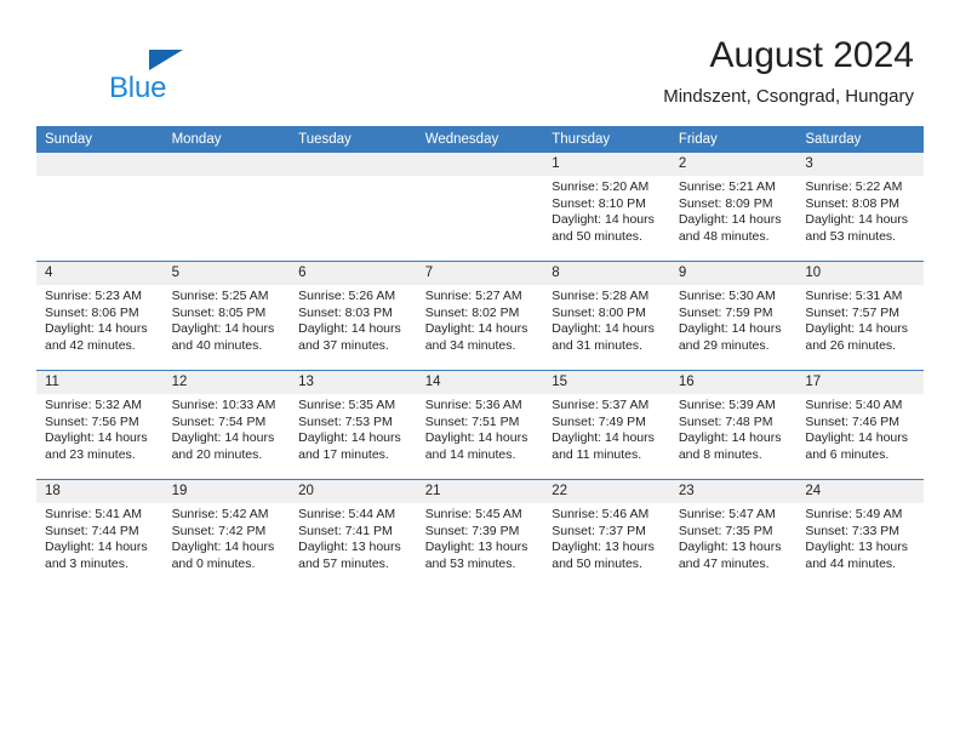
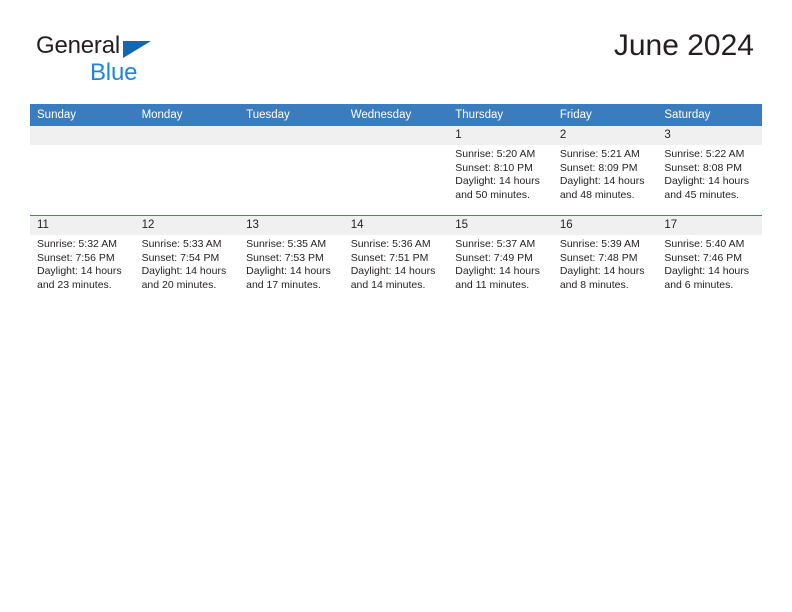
+ General
  Blue
- August 2024
+ June 2024
- Mindszent, Csongrad, Hungary
  Sunday	Monday	Tuesday	Wednesday	Thursday	Friday	Saturday
- 				1Sunrise: 5:20 AMSunset: 8:10 PMDaylight: 14 hoursand 50 minutes.	2Sunrise: 5:21 AMSunset: 8:09 PMDaylight: 14 hoursand 48 minutes.	3Sunrise: 5:22 AMSunset: 8:08 PMDaylight: 14 hoursand 53 minutes.
+ 				1Sunrise: 5:20 AMSunset: 8:10 PMDaylight: 14 hoursand 50 minutes.	2Sunrise: 5:21 AMSunset: 8:09 PMDaylight: 14 hoursand 48 minutes.	3Sunrise: 5:22 AMSunset: 8:08 PMDaylight: 14 hoursand 45 minutes.
- 4Sunrise: 5:23 AMSunset: 8:06 PMDaylight: 14 hoursand 42 minutes.	5Sunrise: 5:25 AMSunset: 8:05 PMDaylight: 14 hoursand 40 minutes.	6Sunrise: 5:26 AMSunset: 8:03 PMDaylight: 14 hoursand 37 minutes.	7Sunrise: 5:27 AMSunset: 8:02 PMDaylight: 14 hoursand 34 minutes.	8Sunrise: 5:28 AMSunset: 8:00 PMDaylight: 14 hoursand 31 minutes.	9Sunrise: 5:30 AMSunset: 7:59 PMDaylight: 14 hoursand 29 minutes.	10Sunrise: 5:31 AMSunset: 7:57 PMDaylight: 14 hoursand 26 minutes.
- 11Sunrise: 5:32 AMSunset: 7:56 PMDaylight: 14 hoursand 23 minutes.	12Sunrise: 10:33 AMSunset: 7:54 PMDaylight: 14 hoursand 20 minutes.	13Sunrise: 5:35 AMSunset: 7:53 PMDaylight: 14 hoursand 17 minutes.	14Sunrise: 5:36 AMSunset: 7:51 PMDaylight: 14 hoursand 14 minutes.	15Sunrise: 5:37 AMSunset: 7:49 PMDaylight: 14 hoursand 11 minutes.	16Sunrise: 5:39 AMSunset: 7:48 PMDaylight: 14 hoursand 8 minutes.	17Sunrise: 5:40 AMSunset: 7:46 PMDaylight: 14 hoursand 6 minutes.
+ 11Sunrise: 5:32 AMSunset: 7:56 PMDaylight: 14 hoursand 23 minutes.	12Sunrise: 5:33 AMSunset: 7:54 PMDaylight: 14 hoursand 20 minutes.	13Sunrise: 5:35 AMSunset: 7:53 PMDaylight: 14 hoursand 17 minutes.	14Sunrise: 5:36 AMSunset: 7:51 PMDaylight: 14 hoursand 14 minutes.	15Sunrise: 5:37 AMSunset: 7:49 PMDaylight: 14 hoursand 11 minutes.	16Sunrise: 5:39 AMSunset: 7:48 PMDaylight: 14 hoursand 8 minutes.	17Sunrise: 5:40 AMSunset: 7:46 PMDaylight: 14 hoursand 6 minutes.
- 18Sunrise: 5:41 AMSunset: 7:44 PMDaylight: 14 hoursand 3 minutes.	19Sunrise: 5:42 AMSunset: 7:42 PMDaylight: 14 hoursand 0 minutes.	20Sunrise: 5:44 AMSunset: 7:41 PMDaylight: 13 hoursand 57 minutes.	21Sunrise: 5:45 AMSunset: 7:39 PMDaylight: 13 hoursand 53 minutes.	22Sunrise: 5:46 AMSunset: 7:37 PMDaylight: 13 hoursand 50 minutes.	23Sunrise: 5:47 AMSunset: 7:35 PMDaylight: 13 hoursand 47 minutes.	24Sunrise: 5:49 AMSunset: 7:33 PMDaylight: 13 hoursand 44 minutes.
